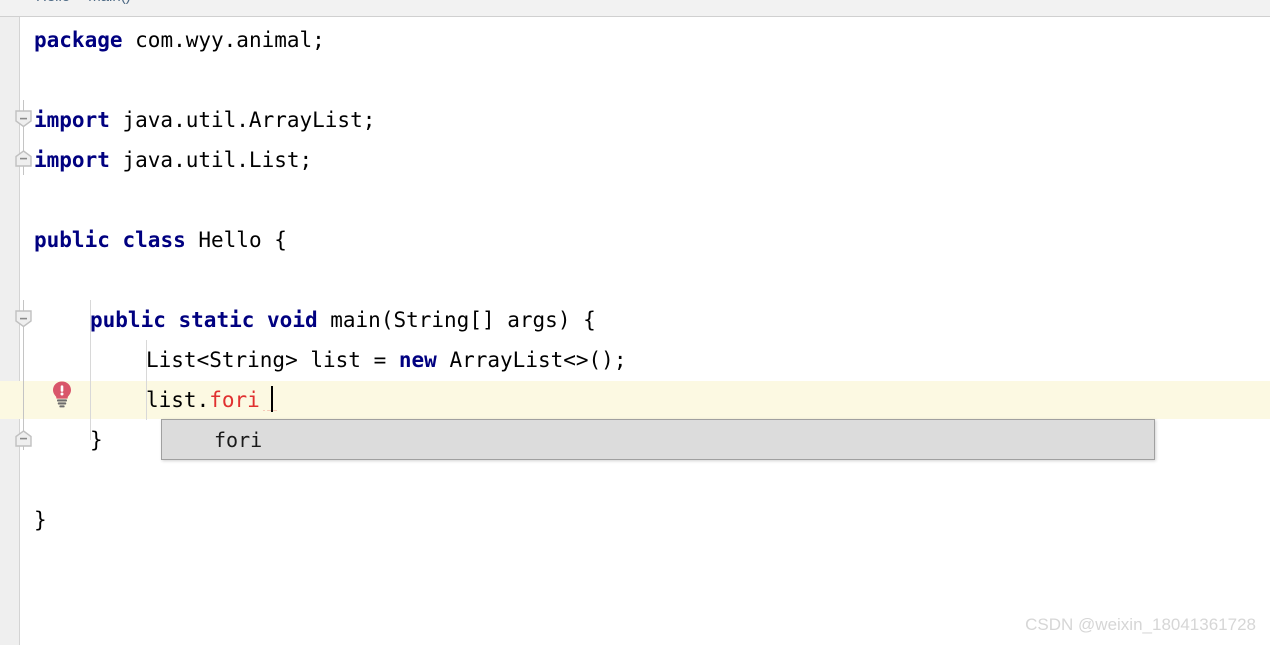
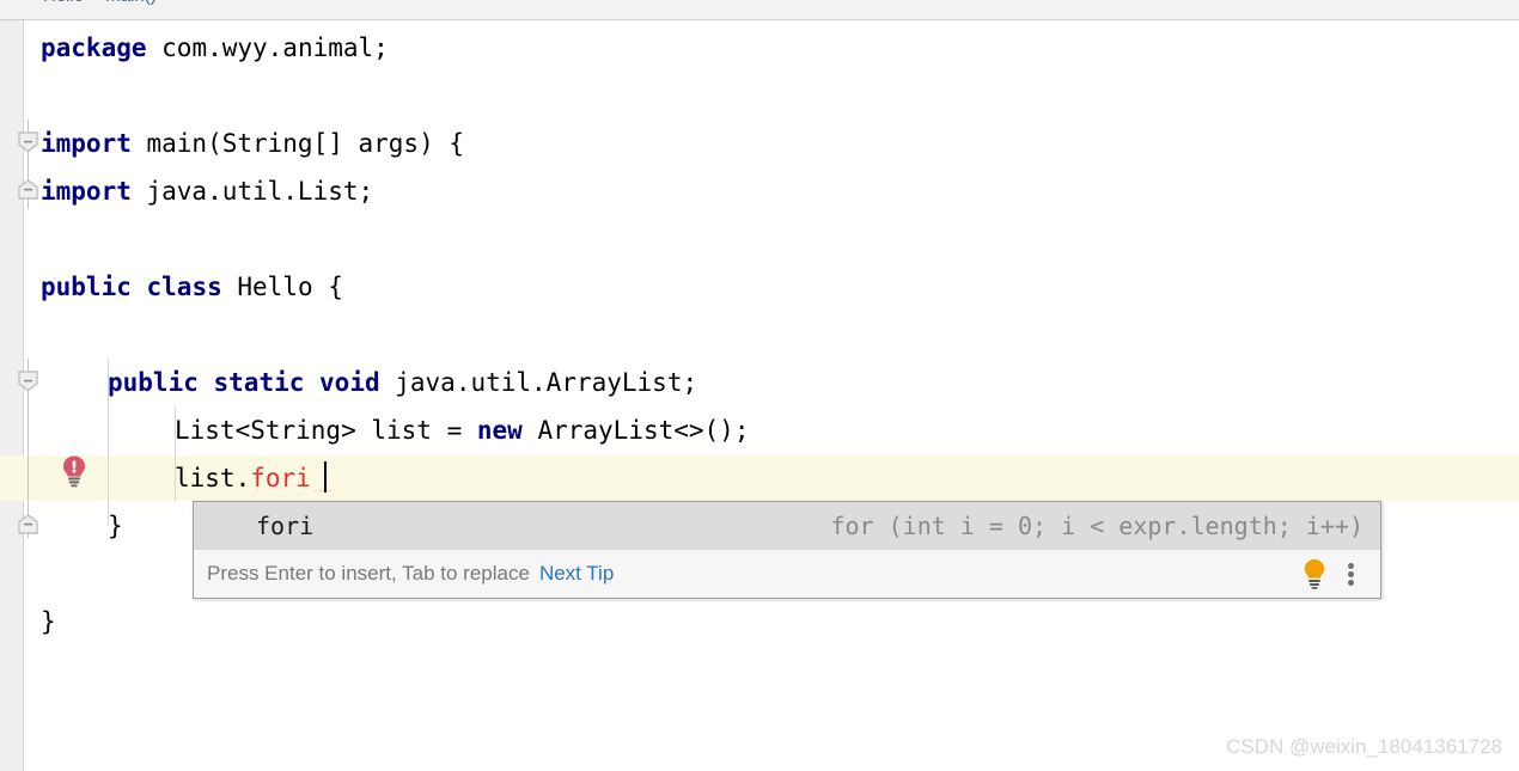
  package com.wyy.animal;
- import java.util.ArrayList;
+ import main(String[] args) {
  import java.util.List;
  public class Hello {
- public static void main(String[] args) {
+ public static void java.util.ArrayList;
  List<String> list = new ArrayList<>();
  list.fori
  }
  }
  ^^^
  fori
+ for (int i = 0; i < expr.length; i++)
+ Press Enter to insert, Tab to replace
+ Next Tip
  CSDN @weixin_18041361728
